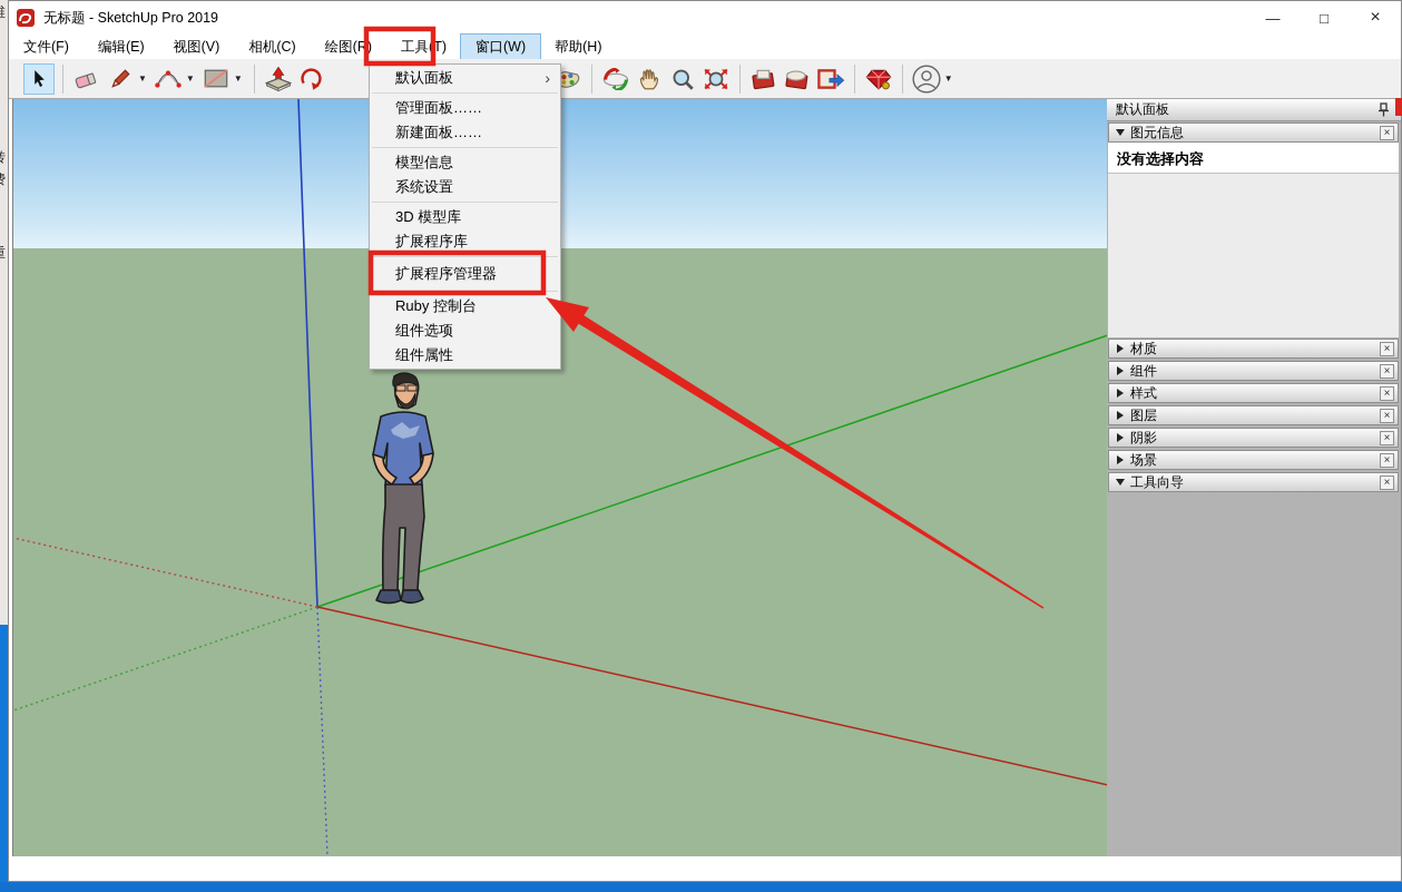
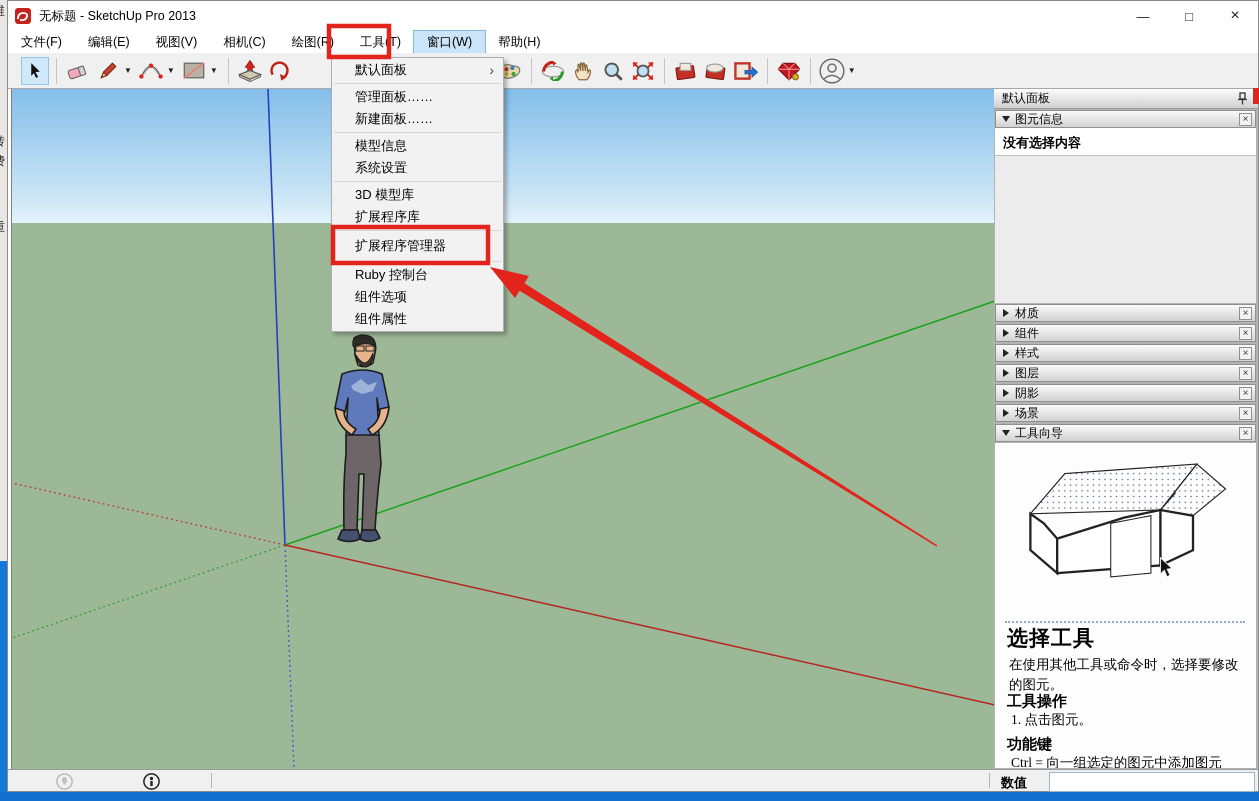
- 无标题 - SketchUp Pro 2019
+ 无标题 - SketchUp Pro 2013
  —
  □
  ×
  文件(F)
  编辑(E)
  视图(V)
  相机(C)
  绘图(R)
  工具T)
  窗口(W)
  帮助(H)
  ▼
  ▼
  ▼
  ▼
  默认面板
  图元信息
  ×
  没有选择内容
  材质
  ×
  组件
  ×
  样式
  ×
  图层
  ×
  阴影
  ×
  场景
  ×
  工具向导
  ×
+ 选择工具
+ 在使用其他工具或命令时，选择要修改的图元。
+ 工具操作
+ 1. 点击图元。
+ 功能键
+ Ctrl = 向一组选定的图元中添加图元
+ 数值
  默认面板
  ›
  管理面板……
  新建面板……
  模型信息
  系统设置
  3D 模型库
  扩展程序库
  扩展程序管理器
  Ruby 控制台
  组件选项
  组件属性
